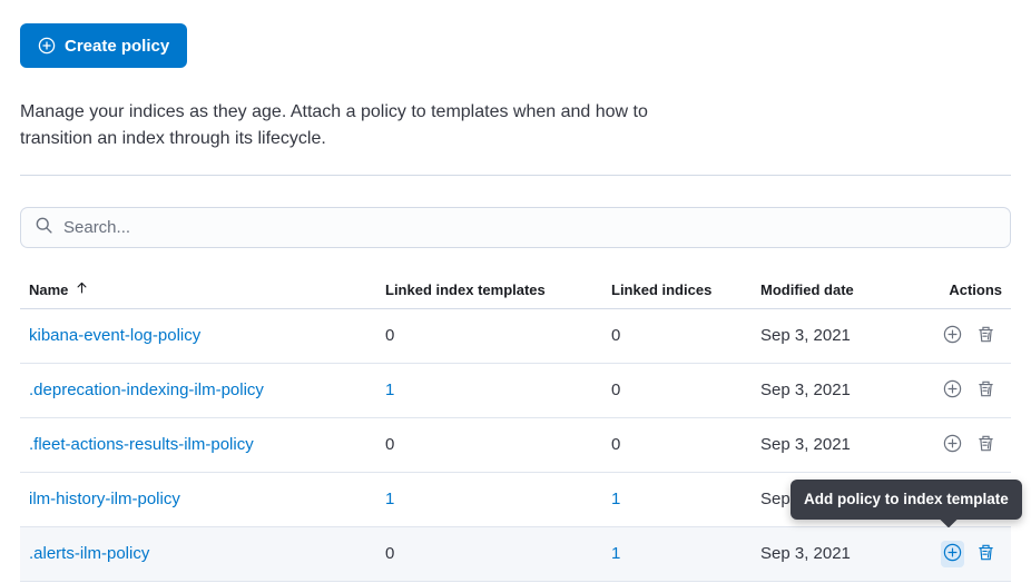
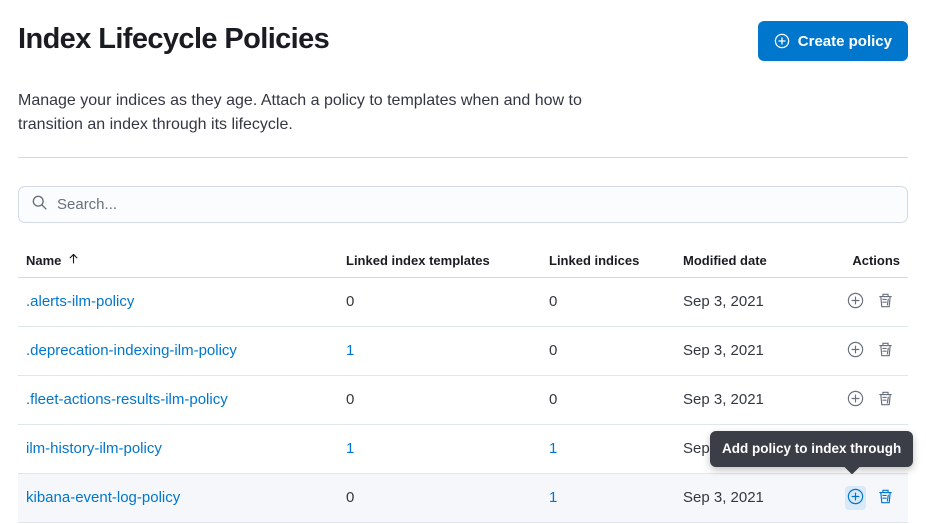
+ Index Lifecycle Policies
  Create policy
  Manage your indices as they age. Attach a policy to templates when and how to transition an index through its lifecycle.
  Search...
  Name	Linked index templates	Linked indices	Modified date	Actions
- kibana-event-log-policy	0	0	Sep 3, 2021
+ .alerts-ilm-policy	0	0	Sep 3, 2021
  .deprecation-indexing-ilm-policy	1	0	Sep 3, 2021
  .fleet-actions-results-ilm-policy	0	0	Sep 3, 2021
  ilm-history-ilm-policy	1	1	Sep
- .alerts-ilm-policy	0	1	Sep 3, 2021
+ kibana-event-log-policy	0	1	Sep 3, 2021
- Add policy to index template
+ Add policy to index through
